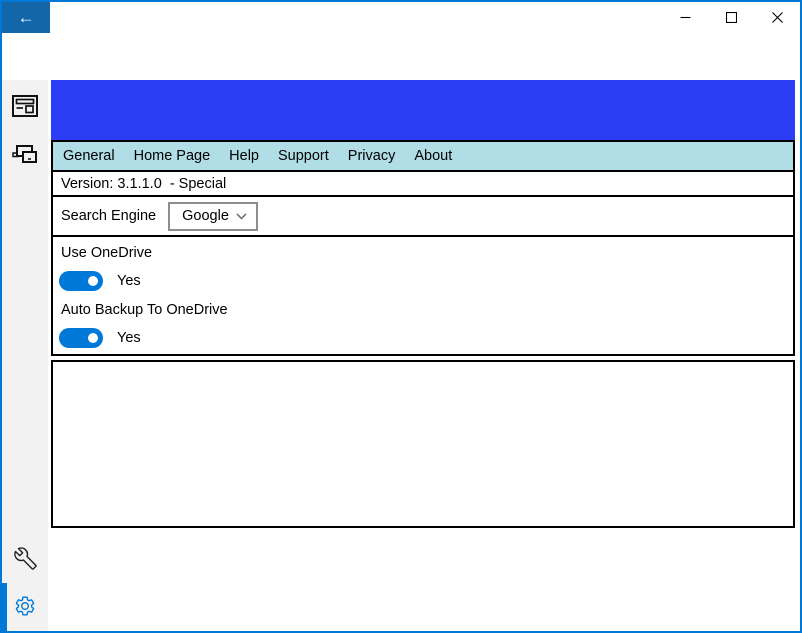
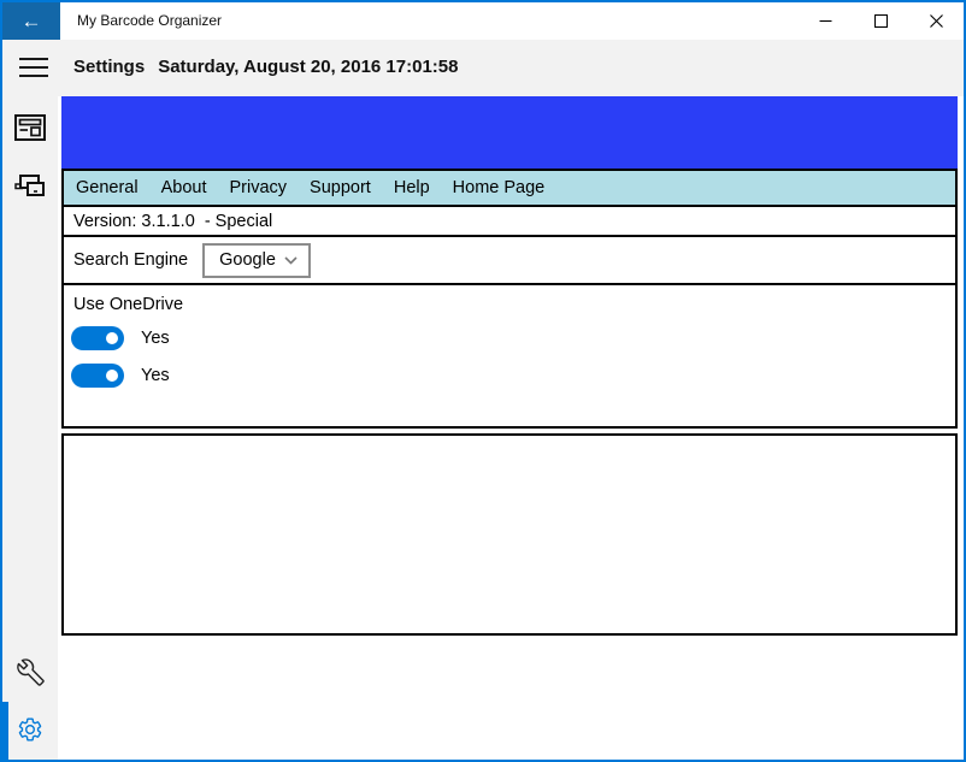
  ←
+ My Barcode Organizer
+ Settings
+ Saturday, August 20, 2016 17:01:58
  General
- Home Page
+ About
- Help
+ Privacy
  Support
- Privacy
+ Help
- About
+ Home Page
  Version: 3.1.1.0 - Special
  Search Engine
  Google
  Use OneDrive
  Yes
- Auto Backup To OneDrive
  Yes
